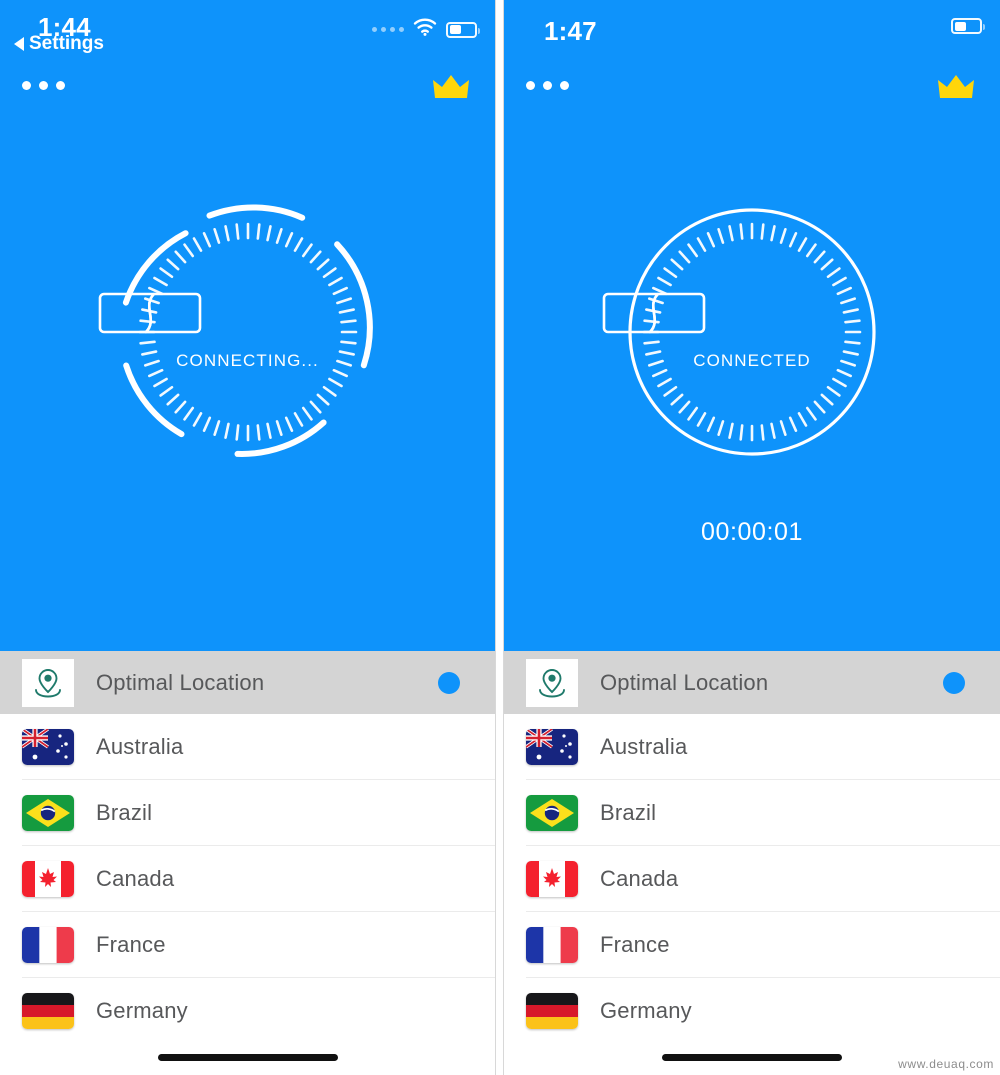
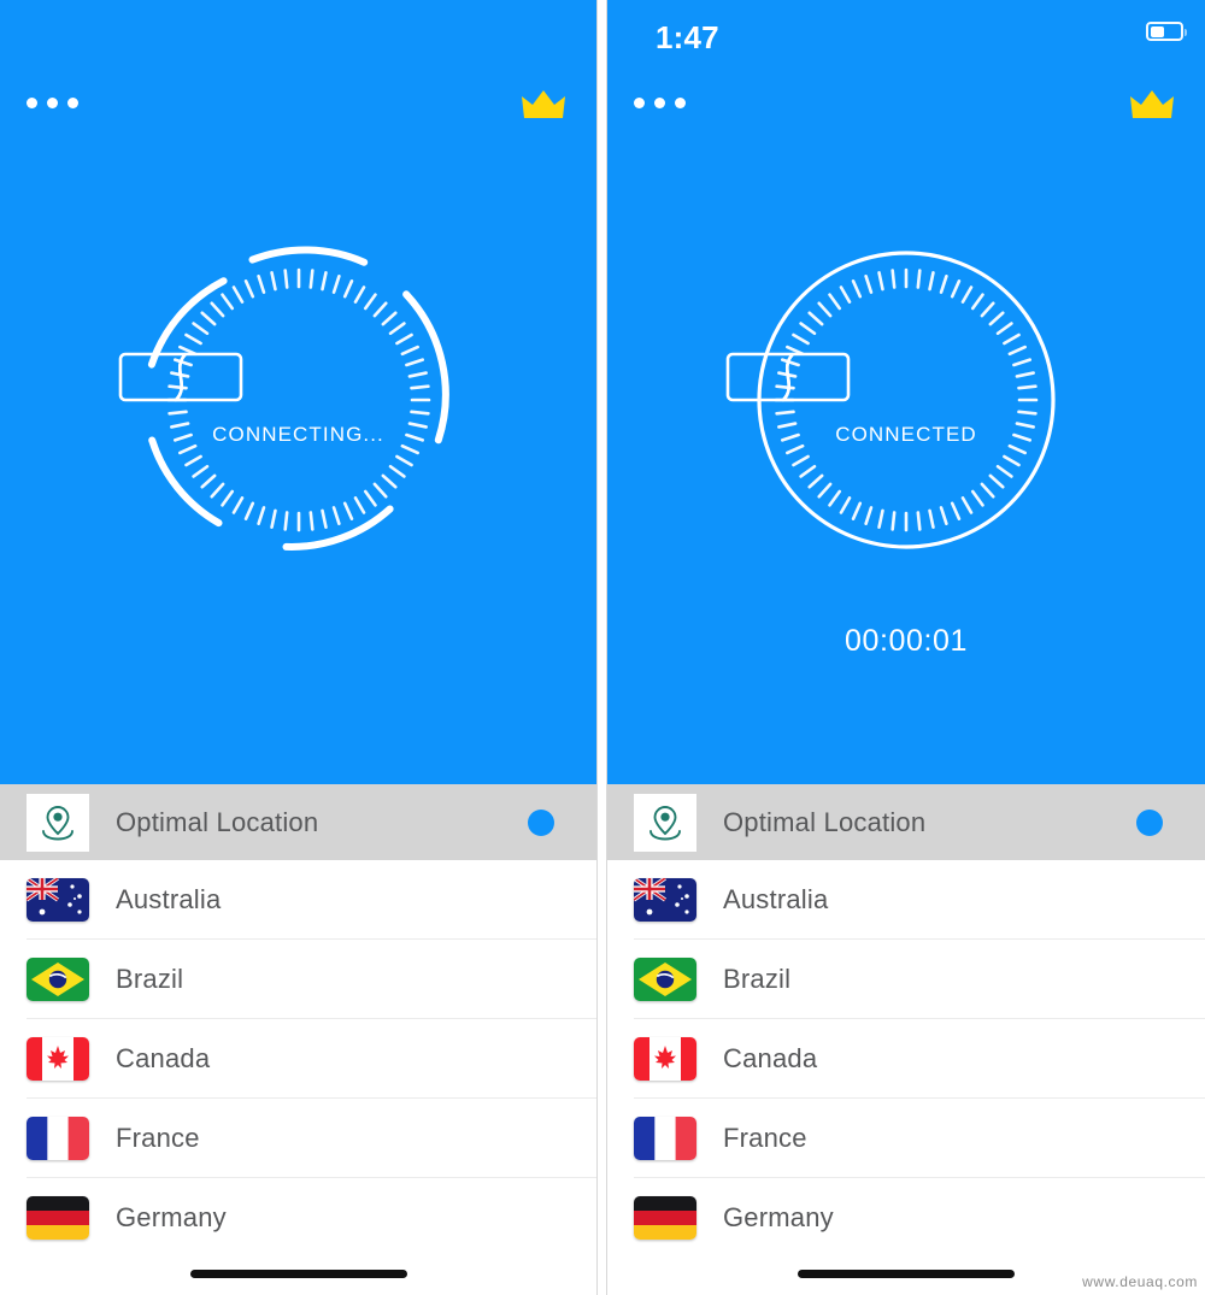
- 1:44
- Settings
  CONNECTING...
  Optimal Location
  Australia
  Brazil
  Canada
  France
  Germany
  1:47
  CONNECTED
  00:00:01
  Optimal Location
  Australia
  Brazil
  Canada
  France
  Germany
  www.deuaq.com
